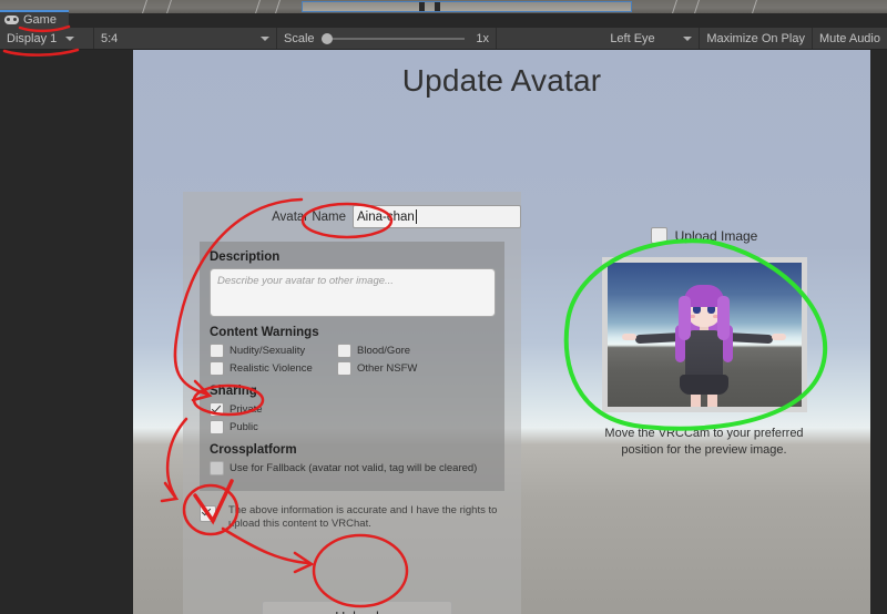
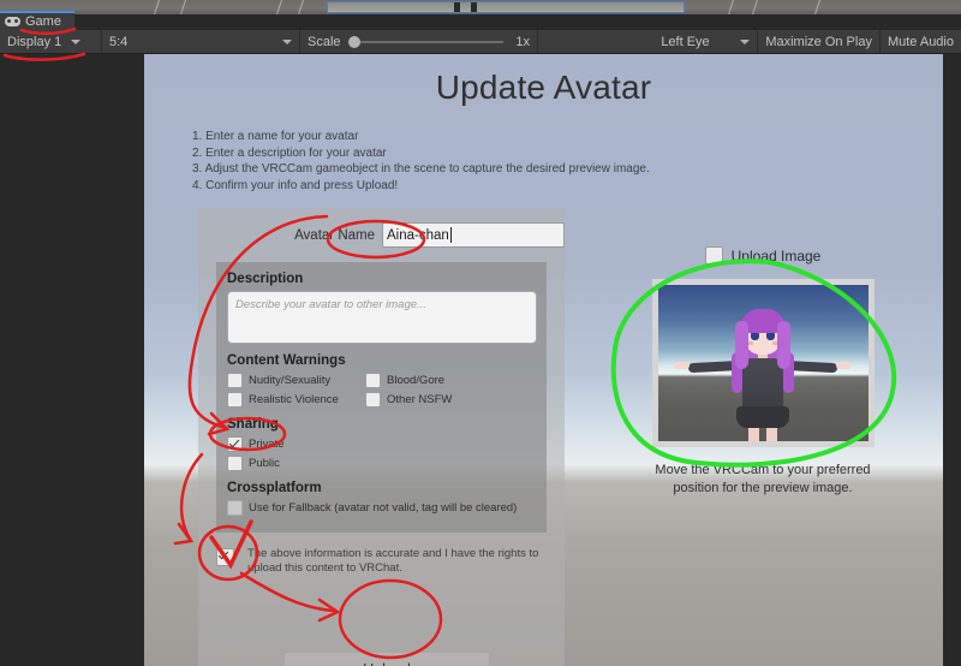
  Game
  Display 1
  5:4
  Scale
  1x
  Left Eye
  Maximize On Play
  Mute Audio
  Update Avatar
+ 1. Enter a name for your avatar
+ 2. Enter a description for your avatar
+ 3. Adjust the VRCCam gameobject in the scene to capture the desired preview image.
+ 4. Confirm your info and press Upload!
  Avatar Name
  Aina-han
  Description
  Describe your avatar to other image...
  Content Warnings
  Nudity/Sexuality
  Blood/Gore
  Realistic Violence
  Other NSFW
  Sharin
  Privae
  Public
  Crossplatform
  Use for Fallback (avatar not valid, tag will be cleared)
  Te above information is accurate and I have the rights to pload this content to VRChat.
  Upload Image
  Move the VRCCam to your preferred
  position for the preview image.
